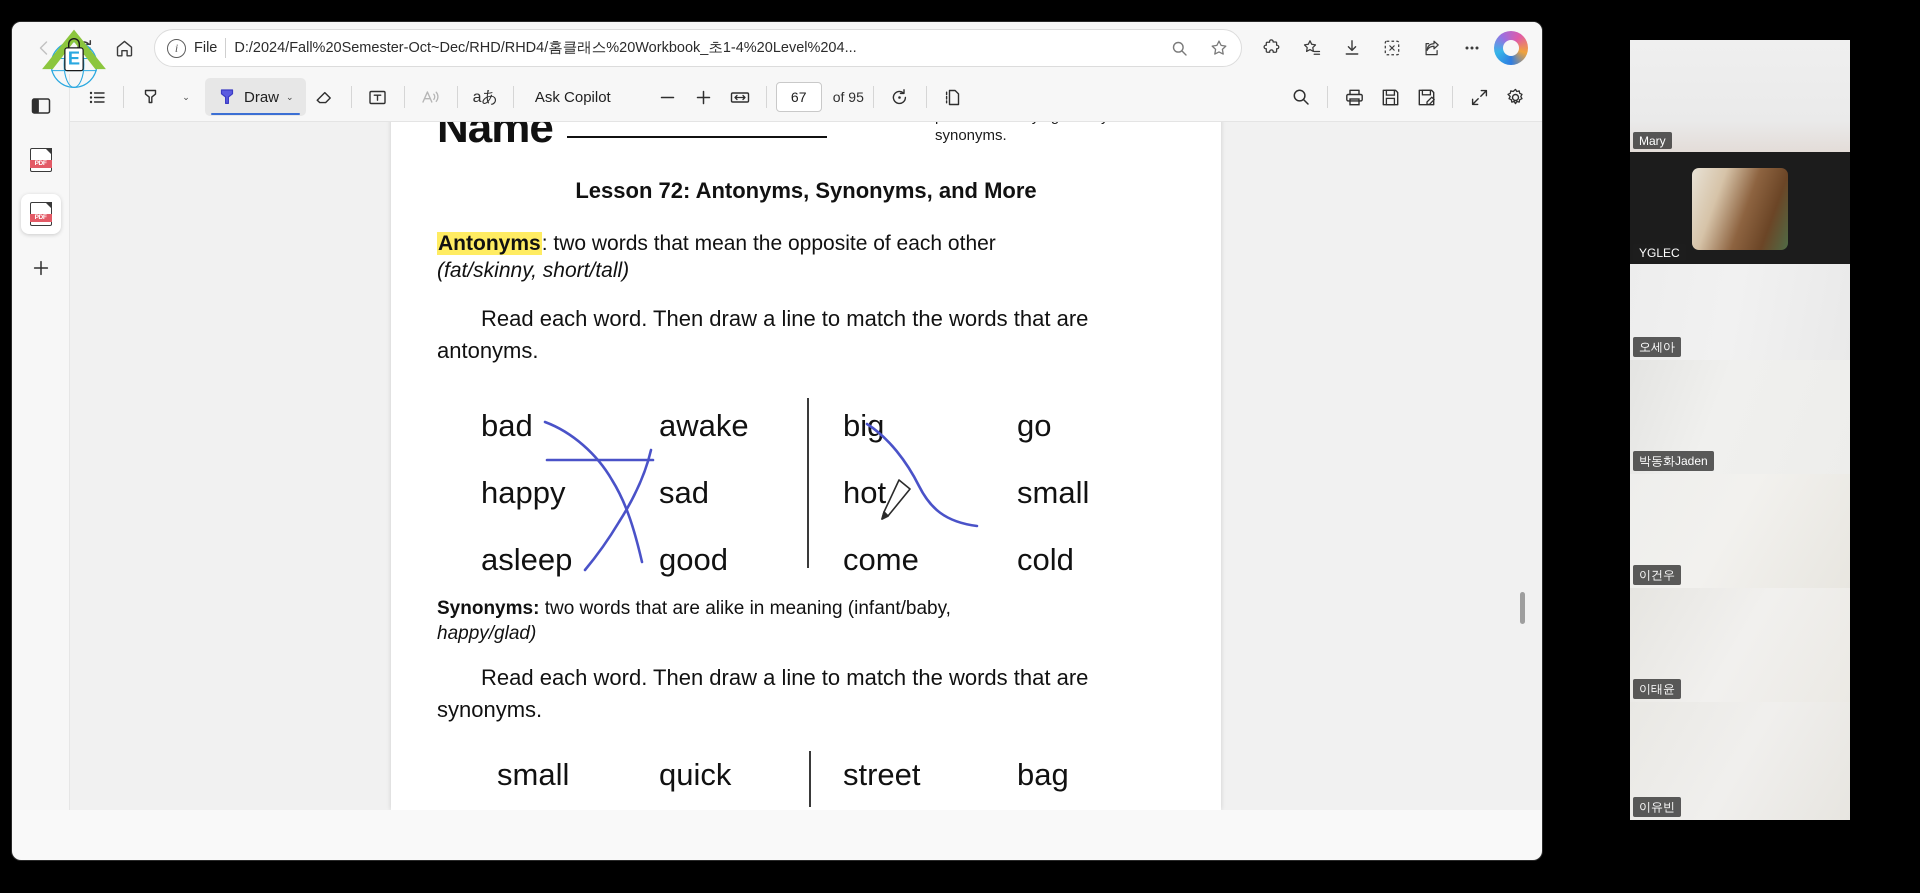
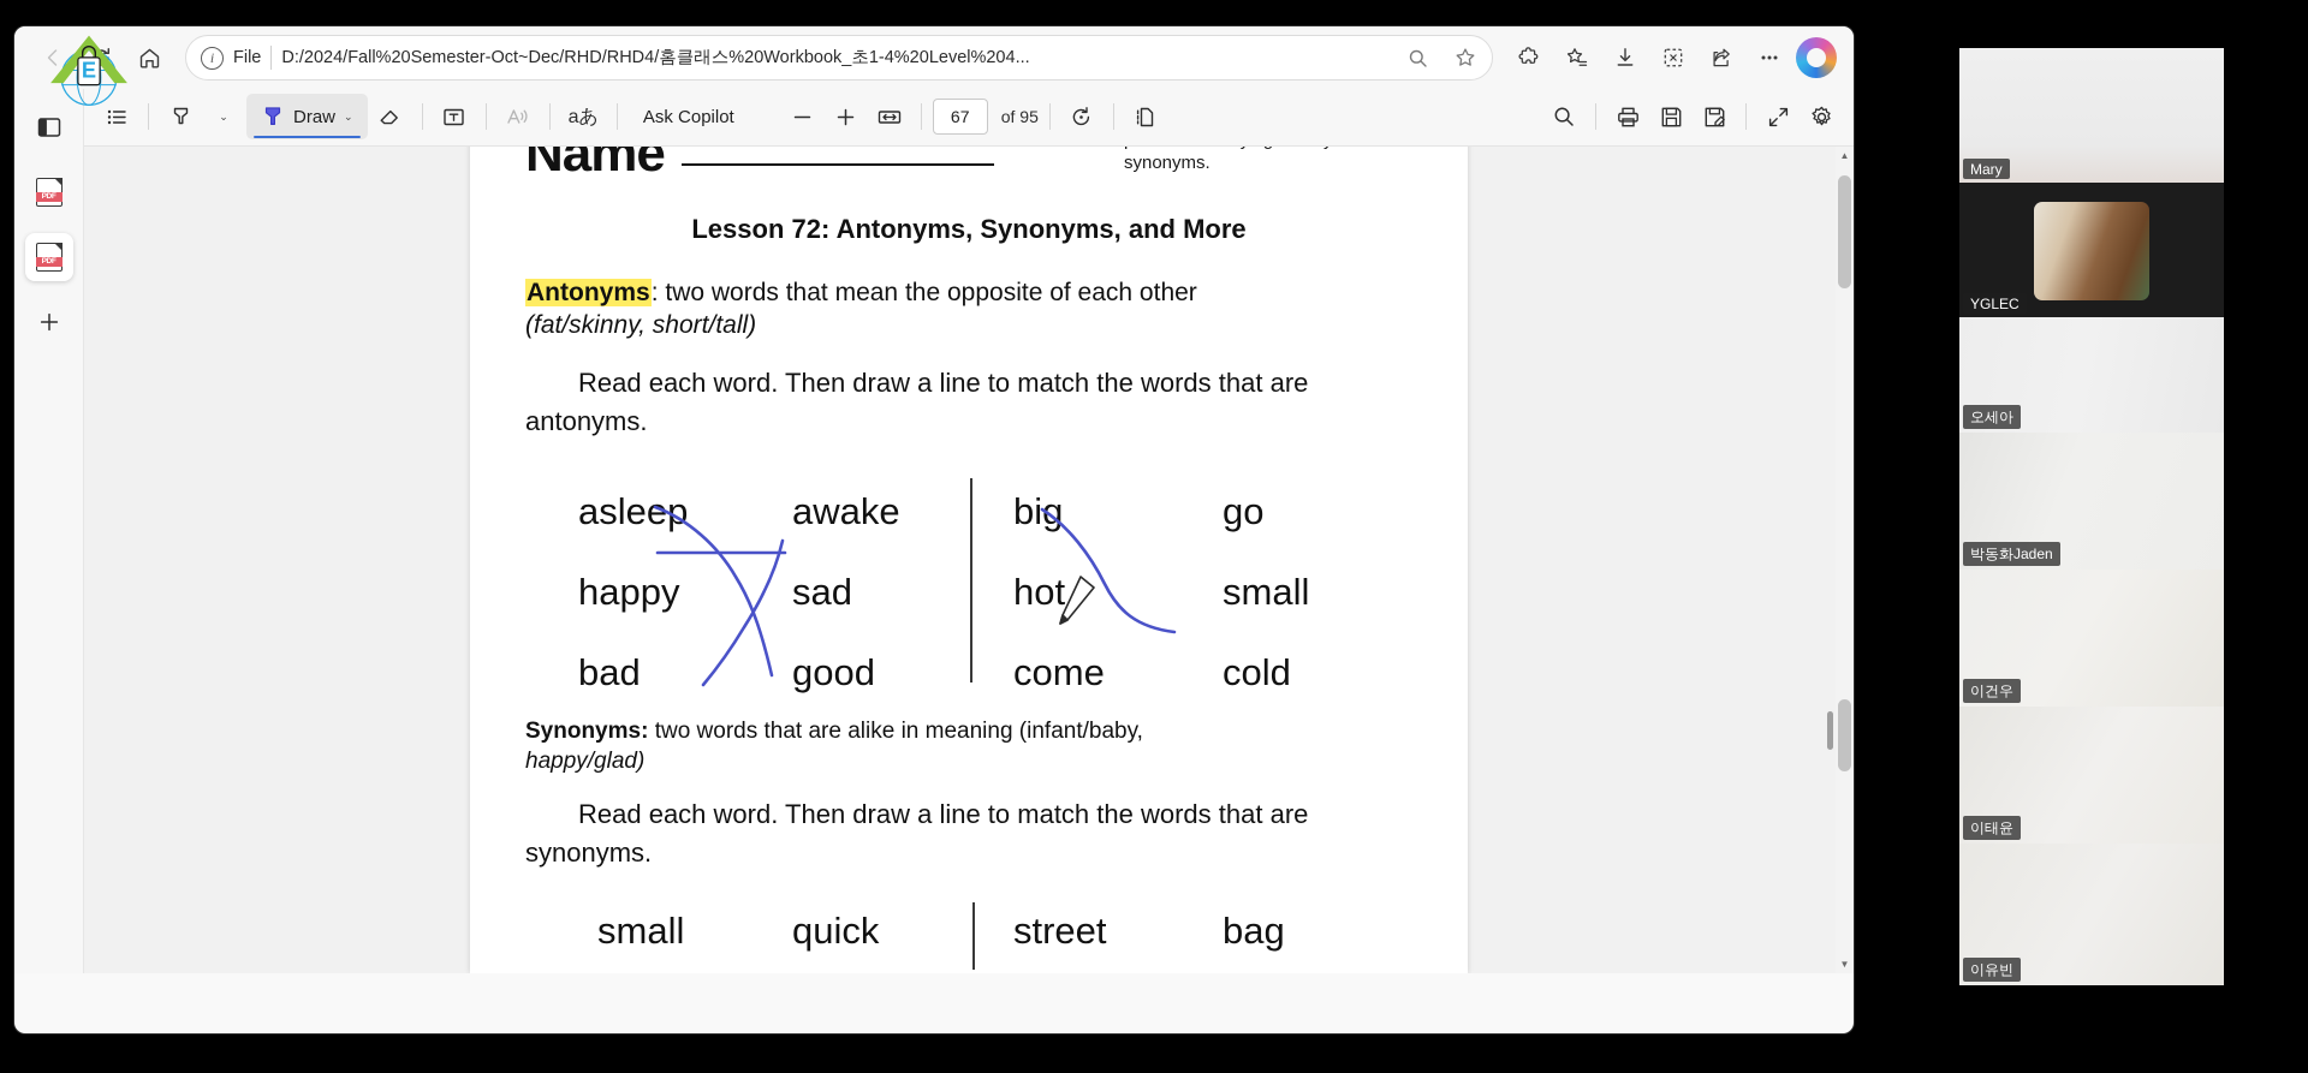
  i
  File
  D:/2024/Fall%20Semester-Oct~Dec/RHD/RHD4/홈클래스%20Workbook_초1-4%20Level%204...
  ⌄
  Draw
  ⌄
  aあ
  Ask Copilot
  67
  of 95
  Name
  Lesson 72: Antonyms, Synonyms, and More
  Antonyms: two words that mean the opposite of each other
  (fat/skinny, short/tall)
  Read each word. Then draw a line to match the words that are antonyms.
- bad
+ asleep
  happy
- asleep
+ bad
  awake
  sad
  good
  big
  hot
  come
  go
  small
  cold
  Synonyms: two words that are alike in meaning (infant/baby,
  happy/glad)
  Read each word. Then draw a line to match the words that are synonyms.
  small
  quick
  street
  bag
+ ▲
+ ▼
  E
  Mary
  YGLEC
  오세아
  박동화Jaden
  이건우
  이태윤
  이유빈
